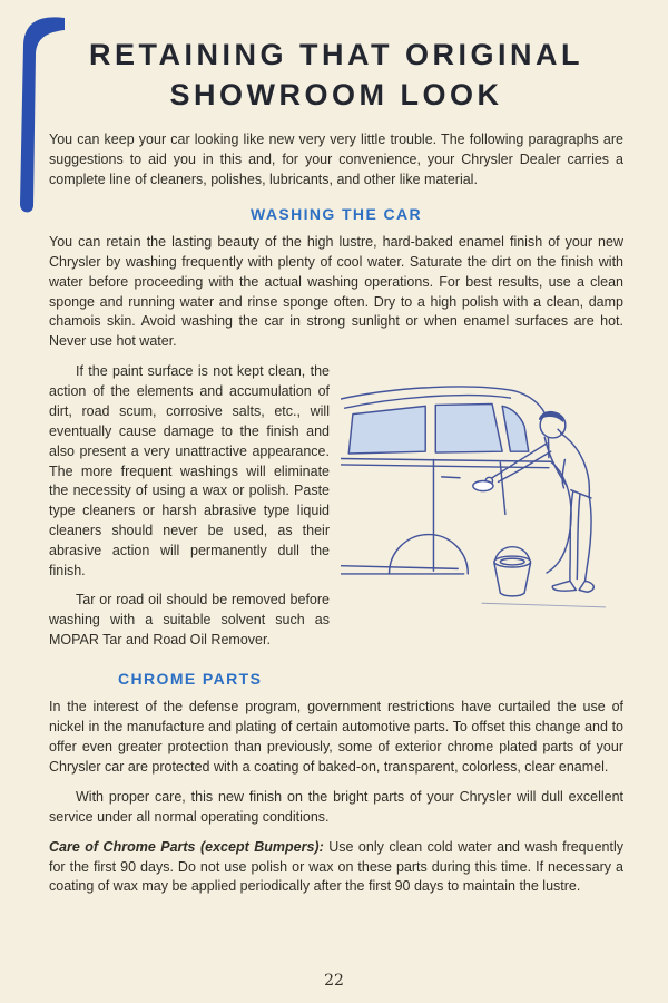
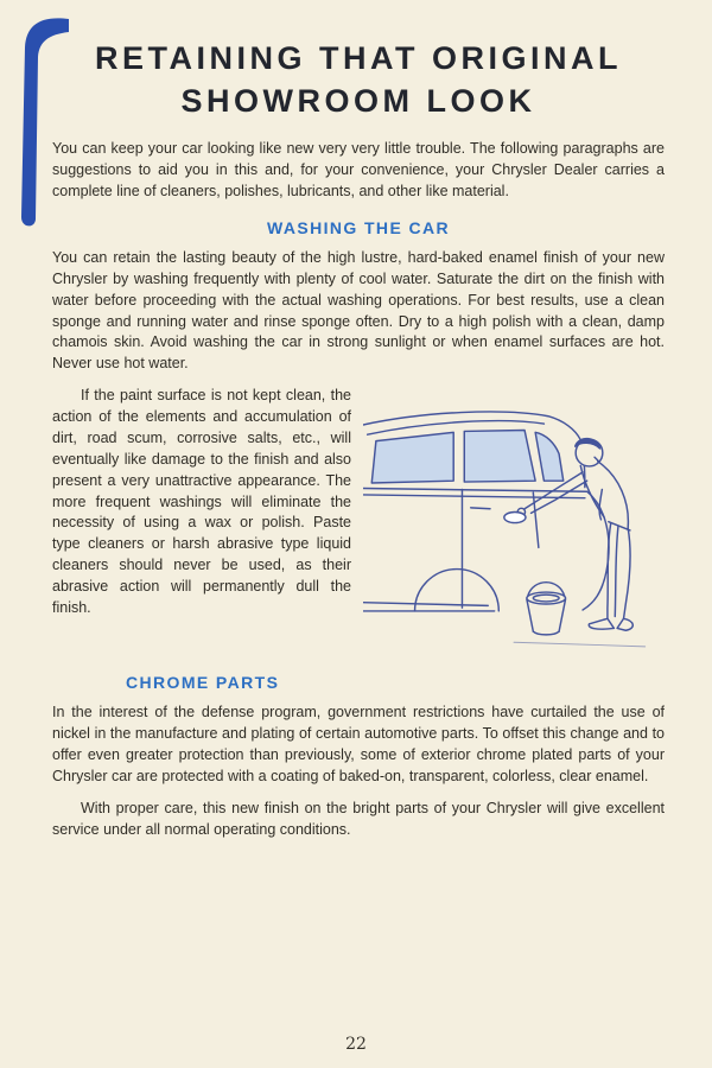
  RETAINING THAT ORIGINAL
  SHOWROOM LOOK
  You can keep your car looking like new very very little trouble. The following paragraphs are suggestions to aid you in this and, for your convenience, your Chrysler Dealer carries a complete line of cleaners, polishes, lubricants, and other like material.
  WASHING THE CAR
  You can retain the lasting beauty of the high lustre, hard-baked enamel finish of your new Chrysler by washing frequently with plenty of cool water. Saturate the dirt on the finish with water before proceeding with the actual washing operations. For best results, use a clean sponge and running water and rinse sponge often. Dry to a high polish with a clean, damp chamois skin. Avoid washing the car in strong sunlight or when enamel surfaces are hot. Never use hot water.
- If the paint surface is not kept clean, the action of the elements and accumulation of dirt, road scum, corrosive salts, etc., will eventually cause damage to the finish and also present a very unattractive appearance. The more frequent washings will eliminate the necessity of using a wax or polish. Paste type cleaners or harsh abrasive type liquid cleaners should never be used, as their abrasive action will permanently dull the finish.
+ If the paint surface is not kept clean, the action of the elements and accumulation of dirt, road scum, corrosive salts, etc., will eventually like damage to the finish and also present a very unattractive appearance. The more frequent washings will eliminate the necessity of using a wax or polish. Paste type cleaners or harsh abrasive type liquid cleaners should never be used, as their abrasive action will permanently dull the finish.
- Tar or road oil should be removed before washing with a suitable solvent such as MOPAR Tar and Road Oil Remover.
  CHROME PARTS
  In the interest of the defense program, government restrictions have curtailed the use of nickel in the manufacture and plating of certain automotive parts. To offset this change and to offer even greater protection than previously, some of exterior chrome plated parts of your Chrysler car are protected with a coating of baked-on, transparent, colorless, clear enamel.
- With proper care, this new finish on the bright parts of your Chrysler will dull excellent service under all normal operating conditions.
+ With proper care, this new finish on the bright parts of your Chrysler will give excellent service under all normal operating conditions.
- Care of Chrome Parts (except Bumpers): Use only clean cold water and wash frequently for the first 90 days. Do not use polish or wax on these parts during this time. If necessary a coating of wax may be applied periodically after the first 90 days to maintain the lustre.
  22
